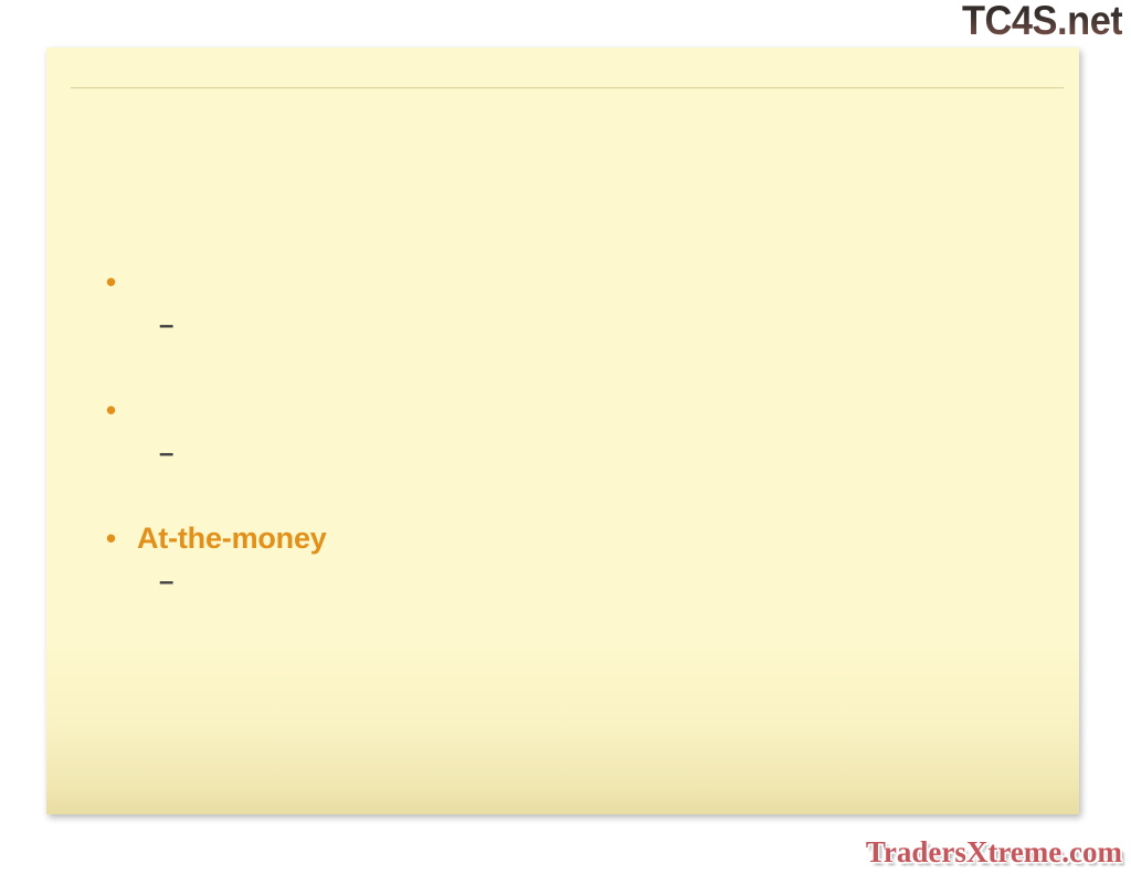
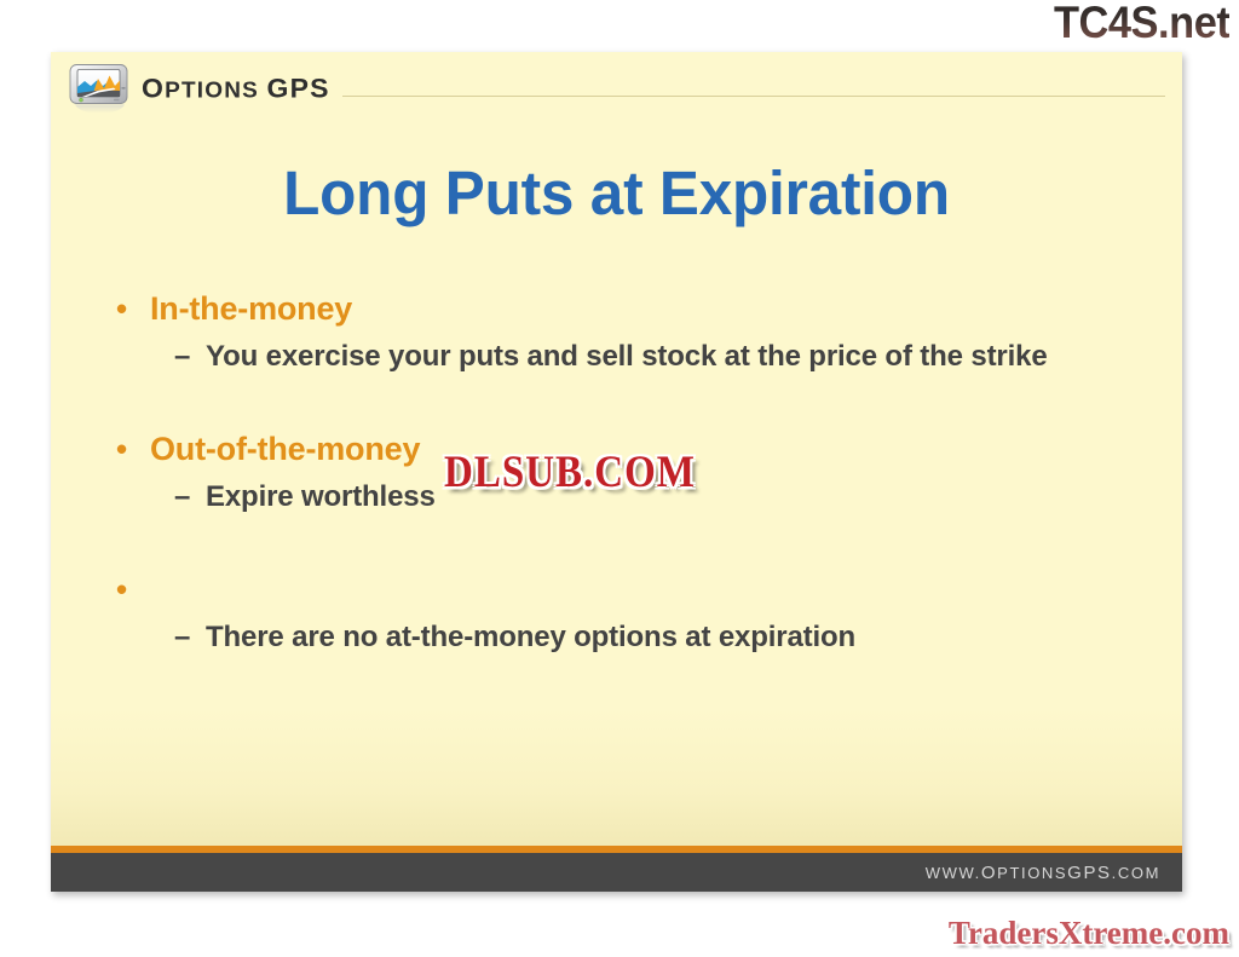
  TC4S.net
+ OPTIONS GPS
+ Long Puts at Expiration
  •
+ In-the-money
  –
+ You exercise your puts and sell stock at the price of the strike
  •
+ Out-of-the-money
  –
+ Expire worthless
  •
- At-the-money
  –
+ There are no at-the-money options at expiration
+ DLSUB.COM
+ WWW.OPTIONSGPS.COM
  TradersXtreme.com
